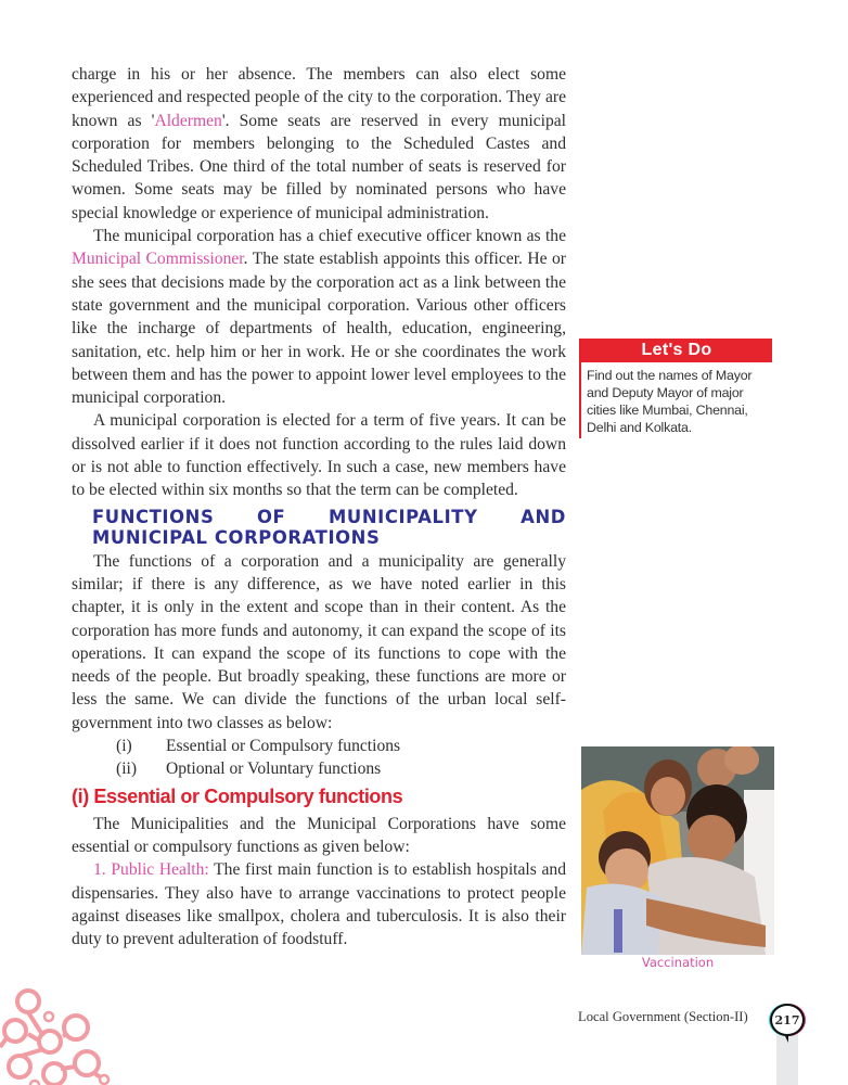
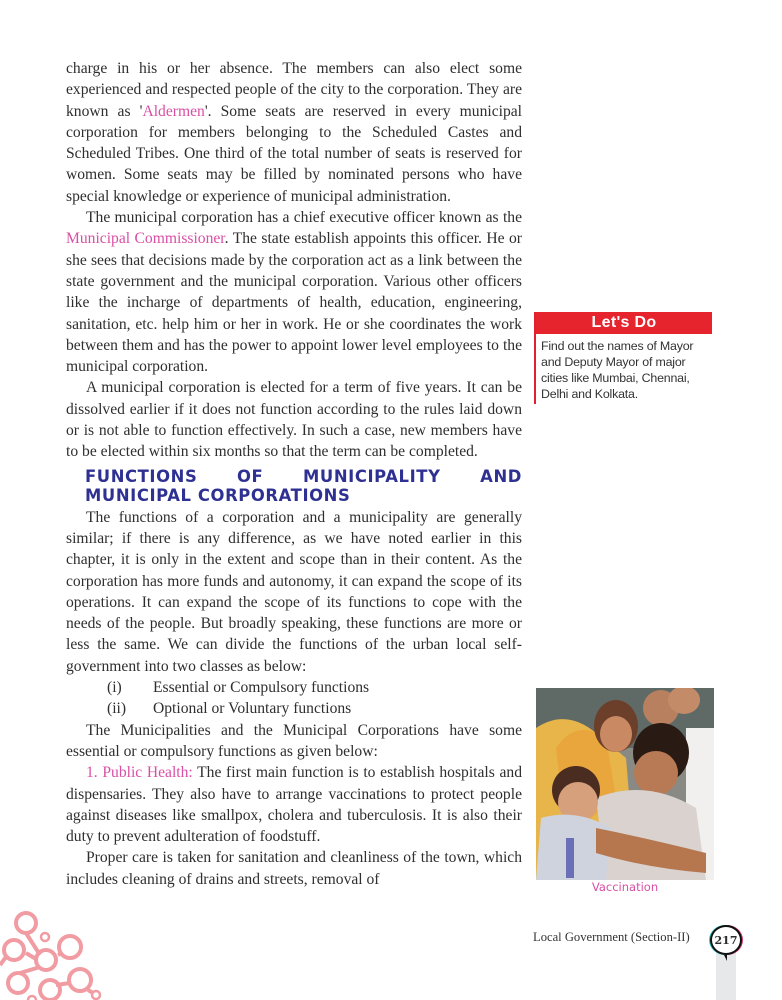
  charge in his or her absence. The members can also elect some experienced and respected people of the city to the corporation. They are known as 'Aldermen'. Some seats are reserved in every municipal corporation for members belonging to the Scheduled Castes and Scheduled Tribes. One third of the total number of seats is reserved for women. Some seats may be filled by nominated persons who have special knowledge or experience of municipal administration.
  The municipal corporation has a chief executive officer known as the Municipal Commissioner. The state establish appoints this officer. He or she sees that decisions made by the corporation act as a link between the state government and the municipal corporation. Various other officers like the incharge of departments of health, education, engineering, sanitation, etc. help him or her in work. He or she coordinates the work between them and has the power to appoint lower level employees to the municipal corporation.
  A municipal corporation is elected for a term of five years. It can be dissolved earlier if it does not function according to the rules laid down or is not able to function effectively. In such a case, new members have to be elected within six months so that the term can be completed.
  FUNCTIONS OF MUNICIPALITY AND MUNICIPAL CORPORATIONS
  The functions of a corporation and a municipality are generally similar; if there is any difference, as we have noted earlier in this chapter, it is only in the extent and scope than in their content. As the corporation has more funds and autonomy, it can expand the scope of its operations. It can expand the scope of its functions to cope with the needs of the people. But broadly speaking, these functions are more or less the same. We can divide the functions of the urban local self-government into two classes as below:
  (i)
  Essential or Compulsory functions
  (ii)
  Optional or Voluntary functions
- (i) Essential or Compulsory functions
  The Municipalities and the Municipal Corporations have some essential or compulsory functions as given below:
  1. Public Health: The first main function is to establish hospitals and dispensaries. They also have to arrange vaccinations to protect people against diseases like smallpox, cholera and tuberculosis. It is also their duty to prevent adulteration of foodstuff.
+ Proper care is taken for sanitation and cleanliness of the town, which includes cleaning of drains and streets, removal of
  Let's Do
  Find out the names of Mayor and Deputy Mayor of major cities like Mumbai, Chennai, Delhi and Kolkata.
  Vaccination
  Local Government (Section-II)
  217
